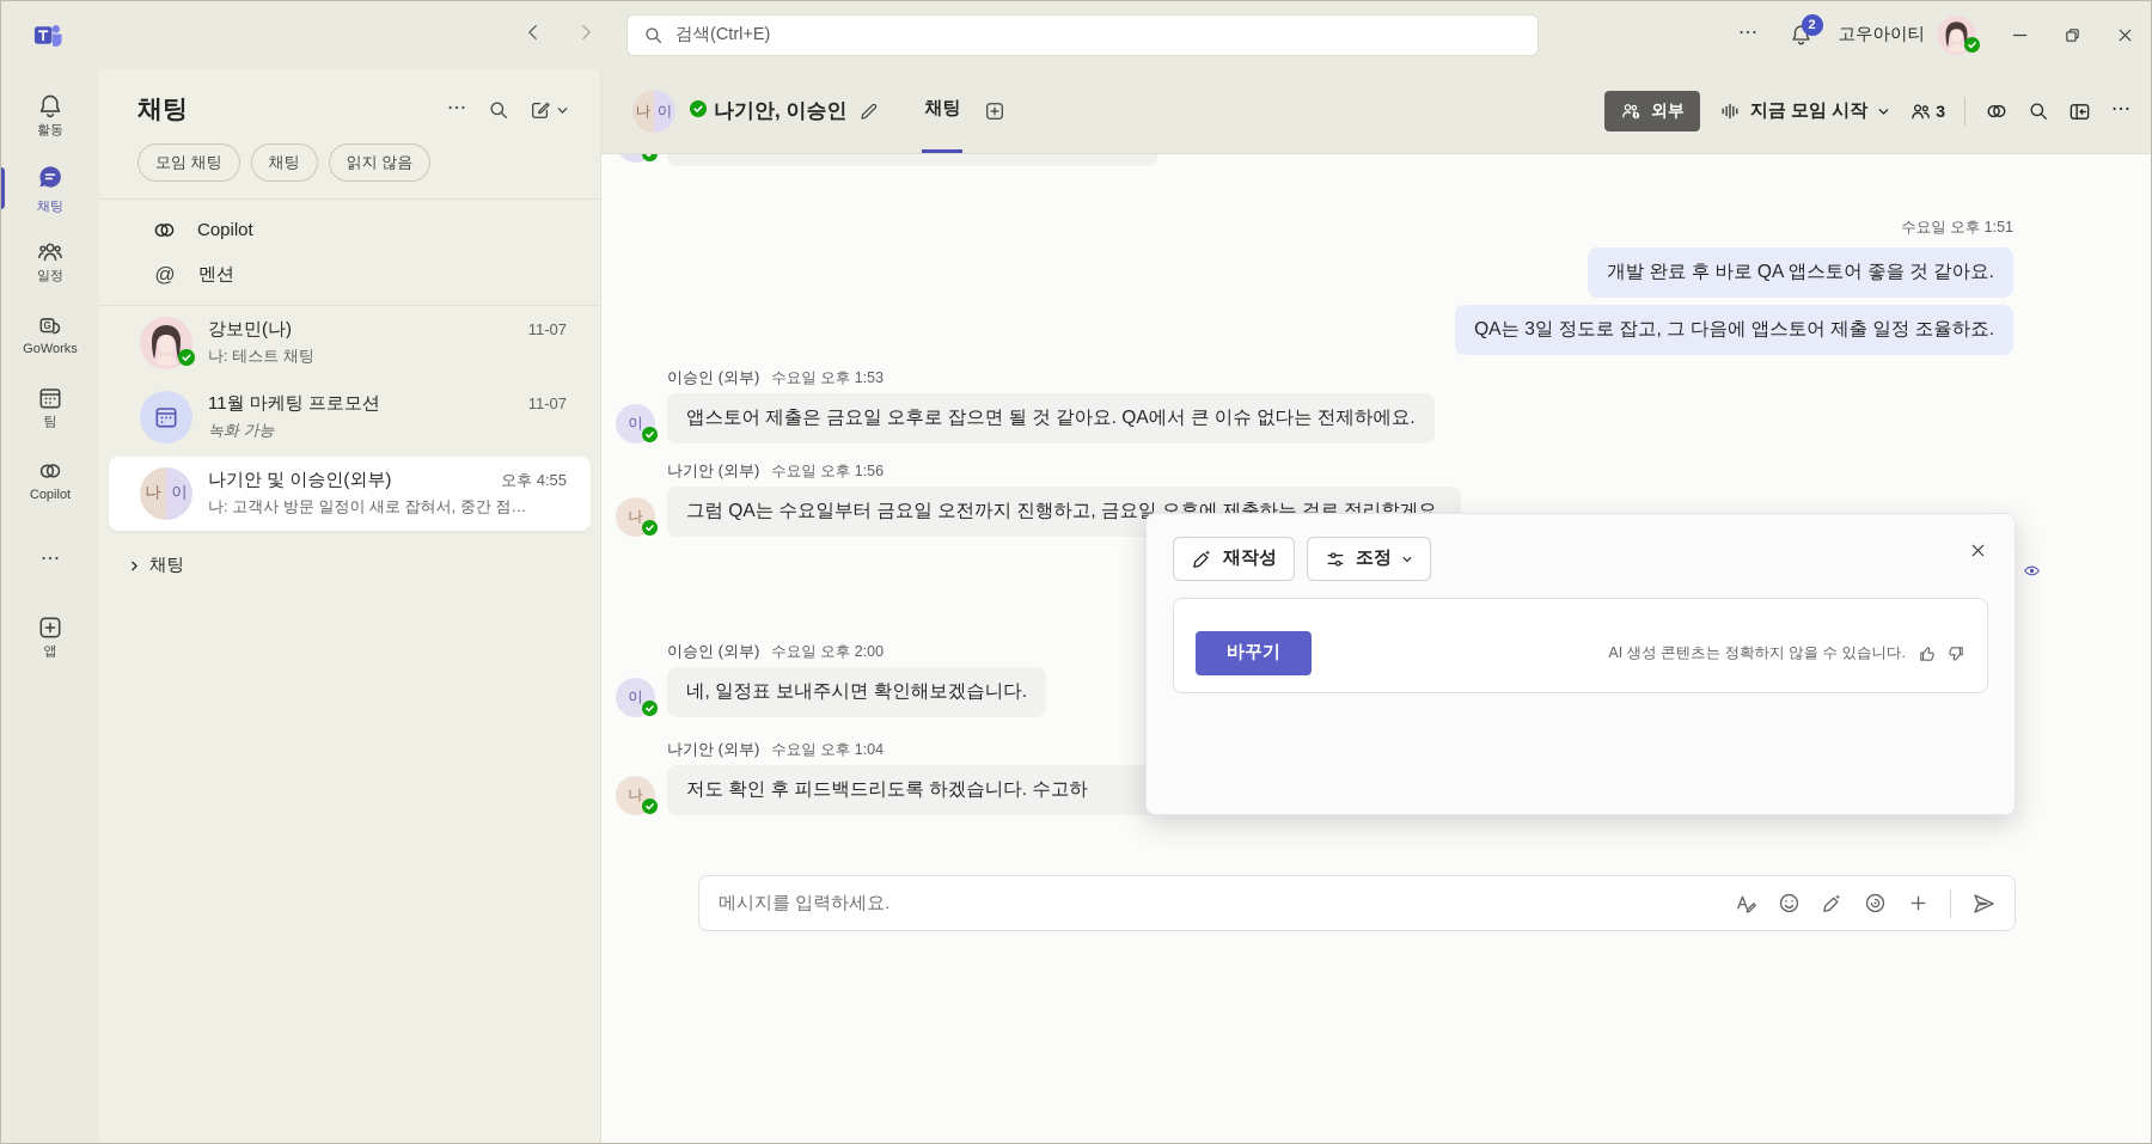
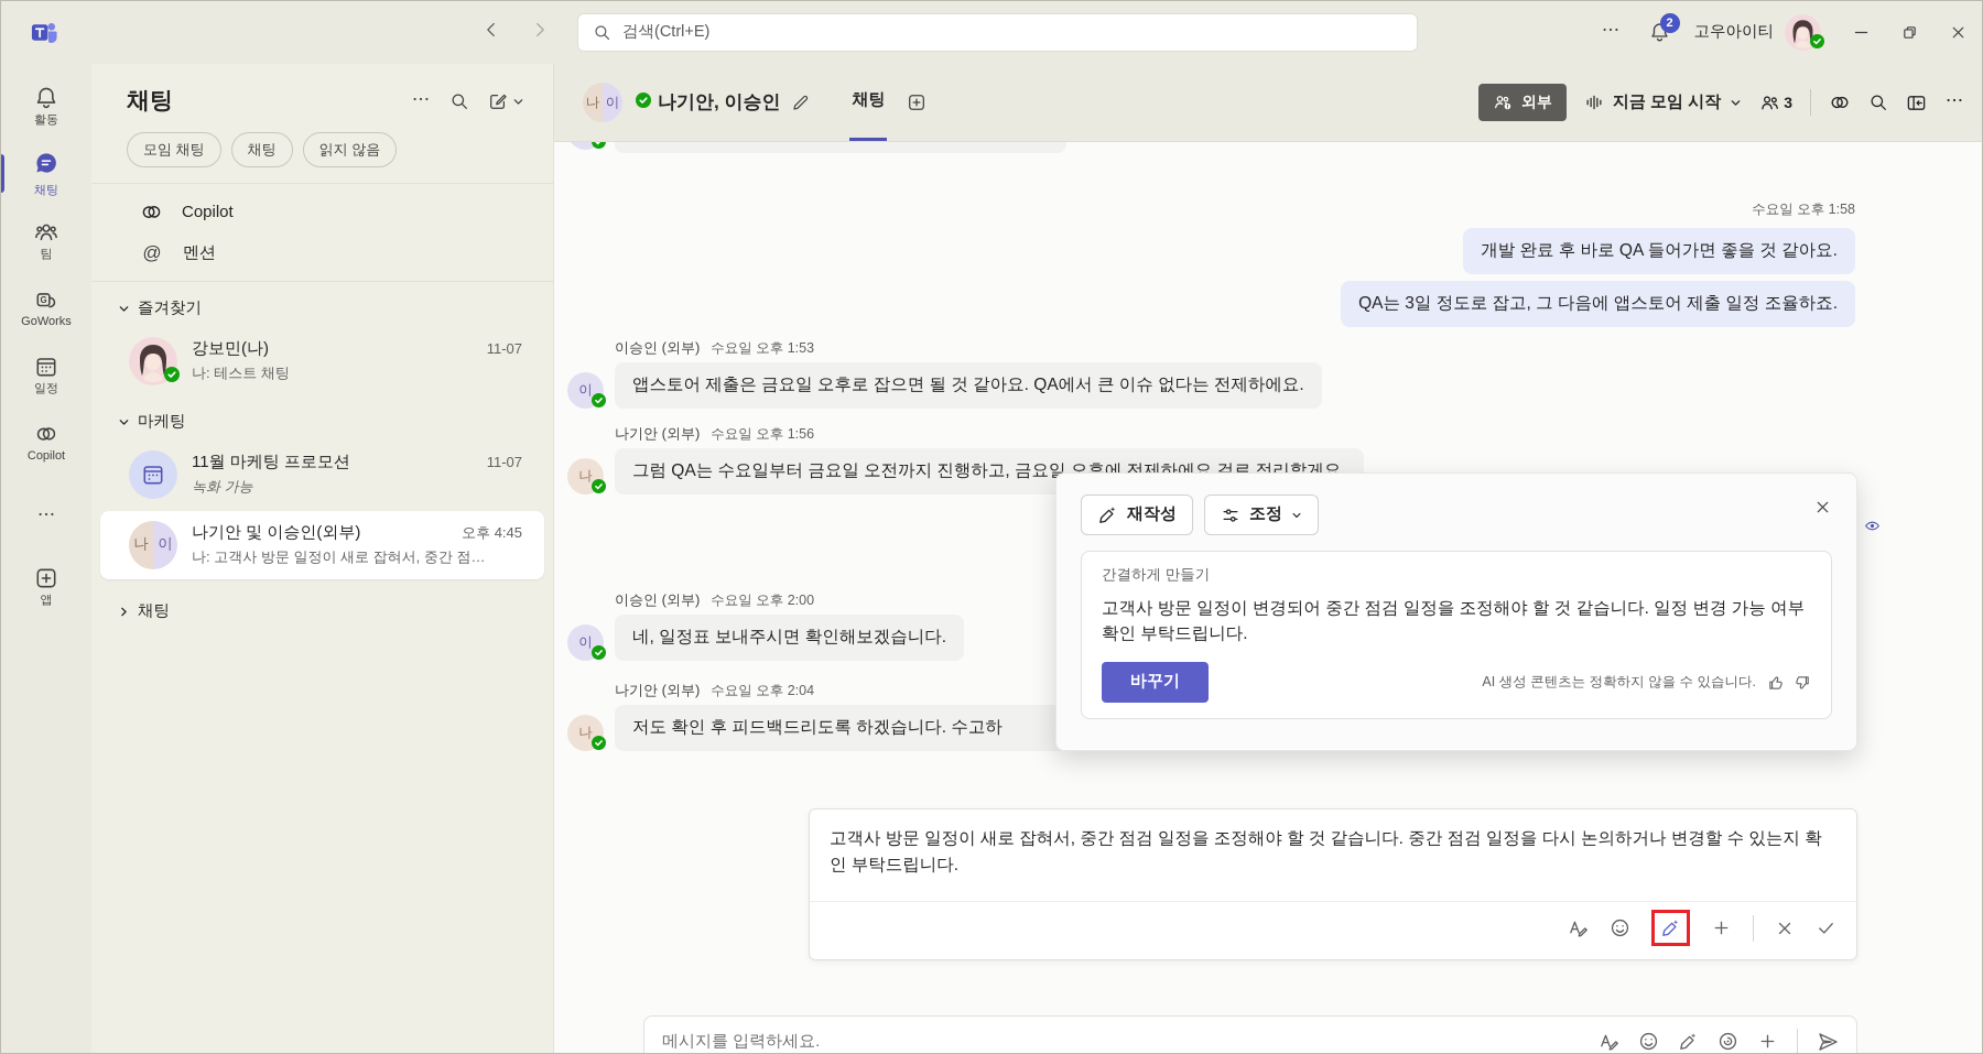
  검색(Ctrl+E)
  2
  고우아이티
  활동
  채팅
- 일정
+ 팀
  G
  GoWorks
- 팀
+ 일정
  Copilot
  앱
  채팅
  모임 채팅
  채팅
  읽지 않음
  Copilot
  @
  멘션
+ 즐겨찾기
  강보민(나)
  11-07
  나: 테스트 채팅
+ 마케팅
  11월 마케팅 프로모션
  11-07
  녹화 가능
  나
  이
  나기안 및 이승인(외부)
- 오후 4:55
+ 오후 4:45
  나: 고객사 방문 일정이 새로 잡혀서, 중간 점…
  채팅
  나
  이
  나기안, 이승인
  채팅
  외부
  지금 모임 시작
  3
- 수요일 오후 1:51
+ 수요일 오후 1:58
- 개발 완료 후 바로 QA 앱스토어 좋을 것 같아요.
+ 개발 완료 후 바로 QA 들어가면 좋을 것 같아요.
  QA는 3일 정도로 잡고, 그 다음에 앱스토어 제출 일정 조율하죠.
  이승인 (외부)
  수요일 오후 1:53
  이
  앱스토어 제출은 금요일 오후로 잡으면 될 것 같아요. QA에서 큰 이슈 없다는 전제하에요.
  나기안 (외부)
  수요일 오후 1:56
  나
- 그럼 QA는 수요일부터 금요일 오전까지 진행하고, 금요일 오후에 제출하는 걸로 정리할게요.
+ 그럼 QA는 수요일부터 금요일 오전까지 진행하고, 금요일 오후에 전제하에요 걸로 정리할게요.
  이승인 (외부)
  수요일 오후 2:00
  이
  네, 일정표 보내주시면 확인해보겠습니다.
  나기안 (외부)
- 수요일 오후 1:04
+ 수요일 오후 2:04
  나
  저도 확인 후 피드백드리도록 하겠습니다. 수고하
  재작성
  조정
+ 간결하게 만들기
+ 고객사 방문 일정이 변경되어 중간 점검 일정을 조정해야 할 것 같습니다. 일정 변경 가능 여부 확인 부탁드립니다.
  바꾸기
  AI 생성 콘텐츠는 정확하지 않을 수 있습니다.
+ 고객사 방문 일정이 새로 잡혀서, 중간 점검 일정을 조정해야 할 것 같습니다. 중간 점검 일정을 다시 논의하거나 변경할 수 있는지 확인 부탁드립니다.
  메시지를 입력하세요.
